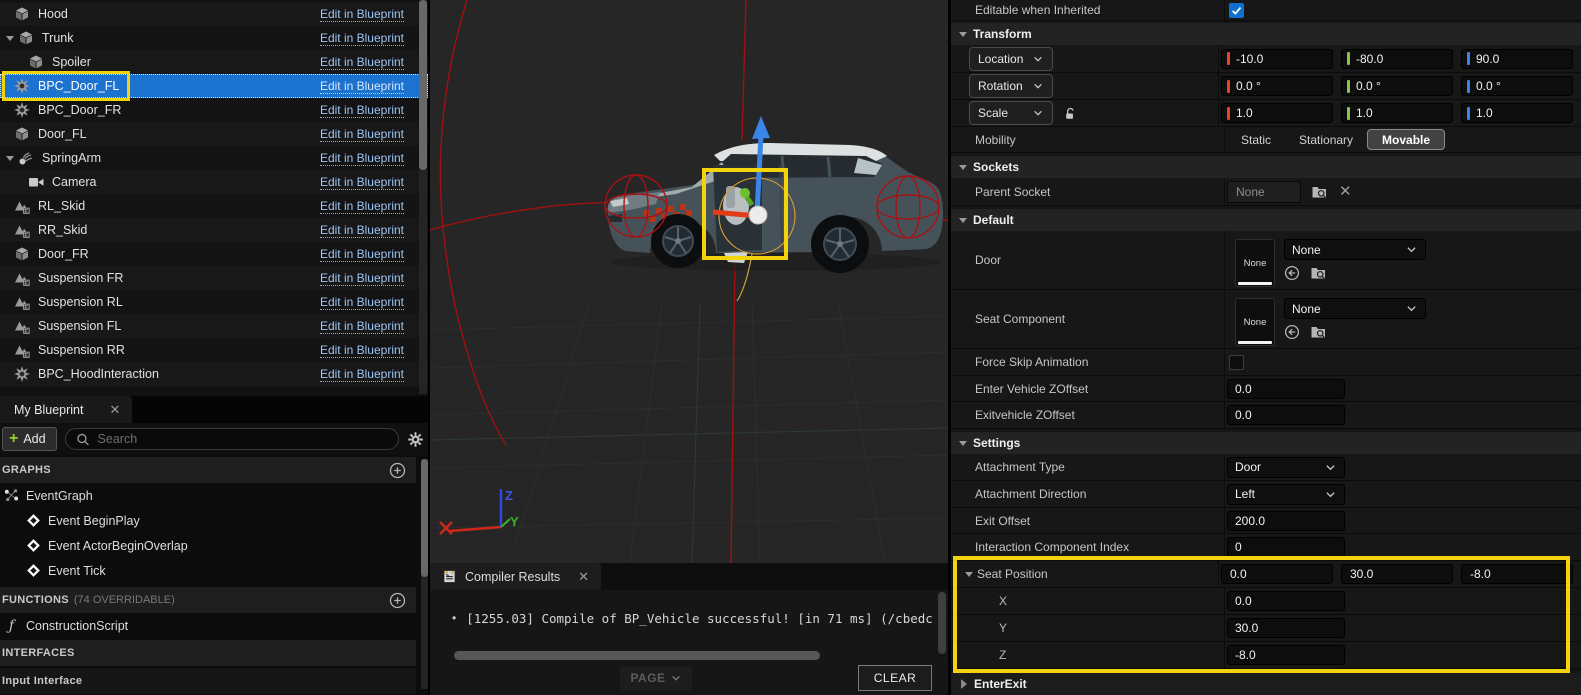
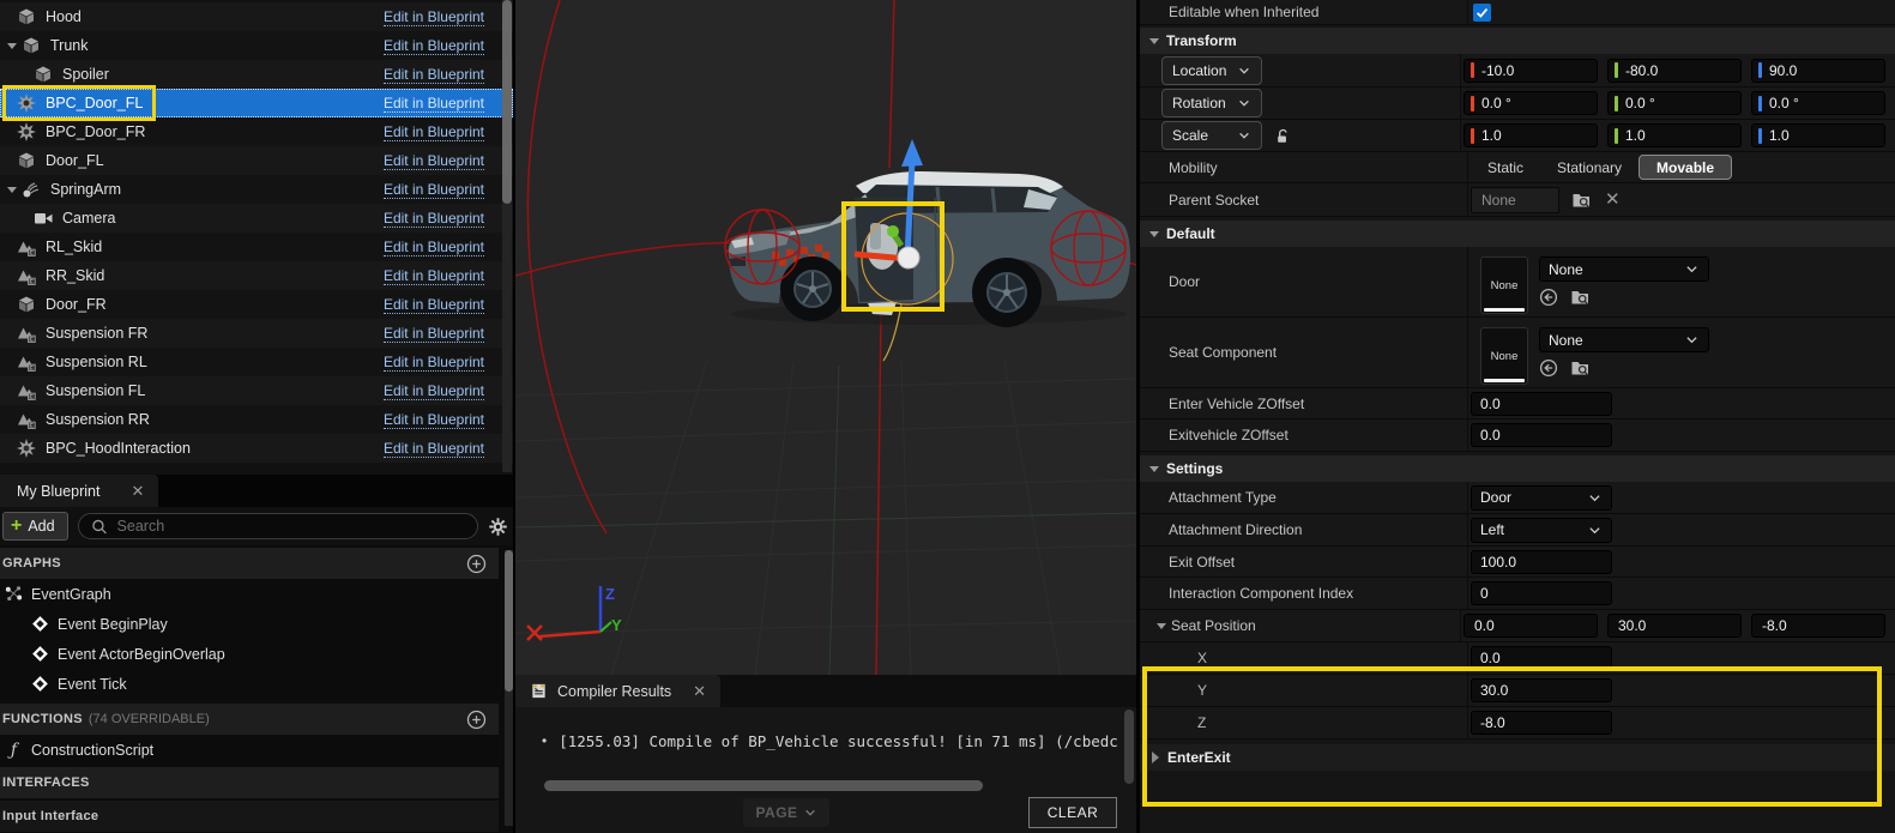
  Hood
  Edit in Blueprint
  Trunk
  Edit in Blueprint
  Spoiler
  Edit in Blueprint
  BPC_Door_FL
  Edit in Blueprint
  BPC_Door_FR
  Edit in Blueprint
  Door_FL
  Edit in Blueprint
  SpringArm
  Edit in Blueprint
  Camera
  Edit in Blueprint
  RL_Skid
  Edit in Blueprint
  RR_Skid
  Edit in Blueprint
  Door_FR
  Edit in Blueprint
  Suspension FR
  Edit in Blueprint
  Suspension RL
  Edit in Blueprint
  Suspension FL
  Edit in Blueprint
  Suspension RR
  Edit in Blueprint
  BPC_HoodInteraction
  Edit in Blueprint
  My Blueprint
  ✕
  +
  Add
  Search
  GRAPHS
  EventGraph
  Event BeginPlay
  Event ActorBeginOverlap
  Event Tick
  FUNCTIONS
  (74 OVERRIDABLE)
  ƒ
  ConstructionScript
  INTERFACES
  Input Interface
  Z
  Y
  Compiler Results
  ✕
  •
  [1255.03] Compile of BP_Vehicle successful! [in 71 ms] (/cbedc
  PAGE
  CLEAR
  Editable when Inherited
  Transform
  Location
  -10.0
  -80.0
  90.0
  Rotation
  0.0 °
  0.0 °
  0.0 °
  Scale
  1.0
  1.0
  1.0
  Mobility
  Static
  Stationary
  Movable
- Sockets
  Parent Socket
  None
  ✕
  Default
  Door
  None
  None
  Seat Component
  None
  None
- Force Skip Animation
  Enter Vehicle ZOffset
  0.0
  Exitvehicle ZOffset
  0.0
  Settings
  Attachment Type
  Door
  Attachment Direction
  Left
  Exit Offset
- 200.0
+ 100.0
  Interaction Component Index
  0
  Seat Position
  0.0
  30.0
  -8.0
  X
  0.0
  Y
  30.0
  Z
  -8.0
  EnterExit
